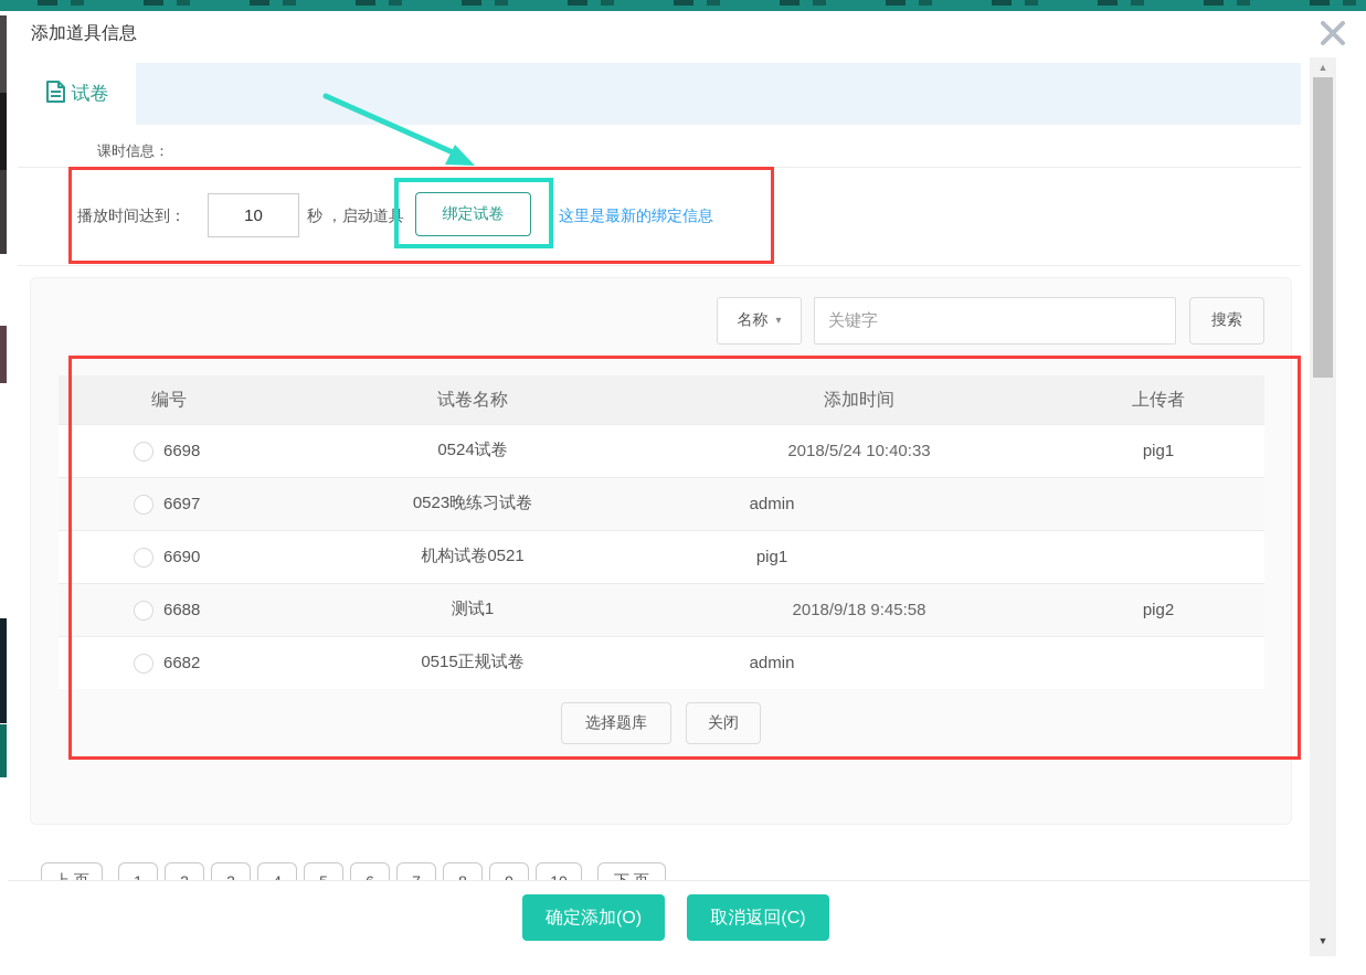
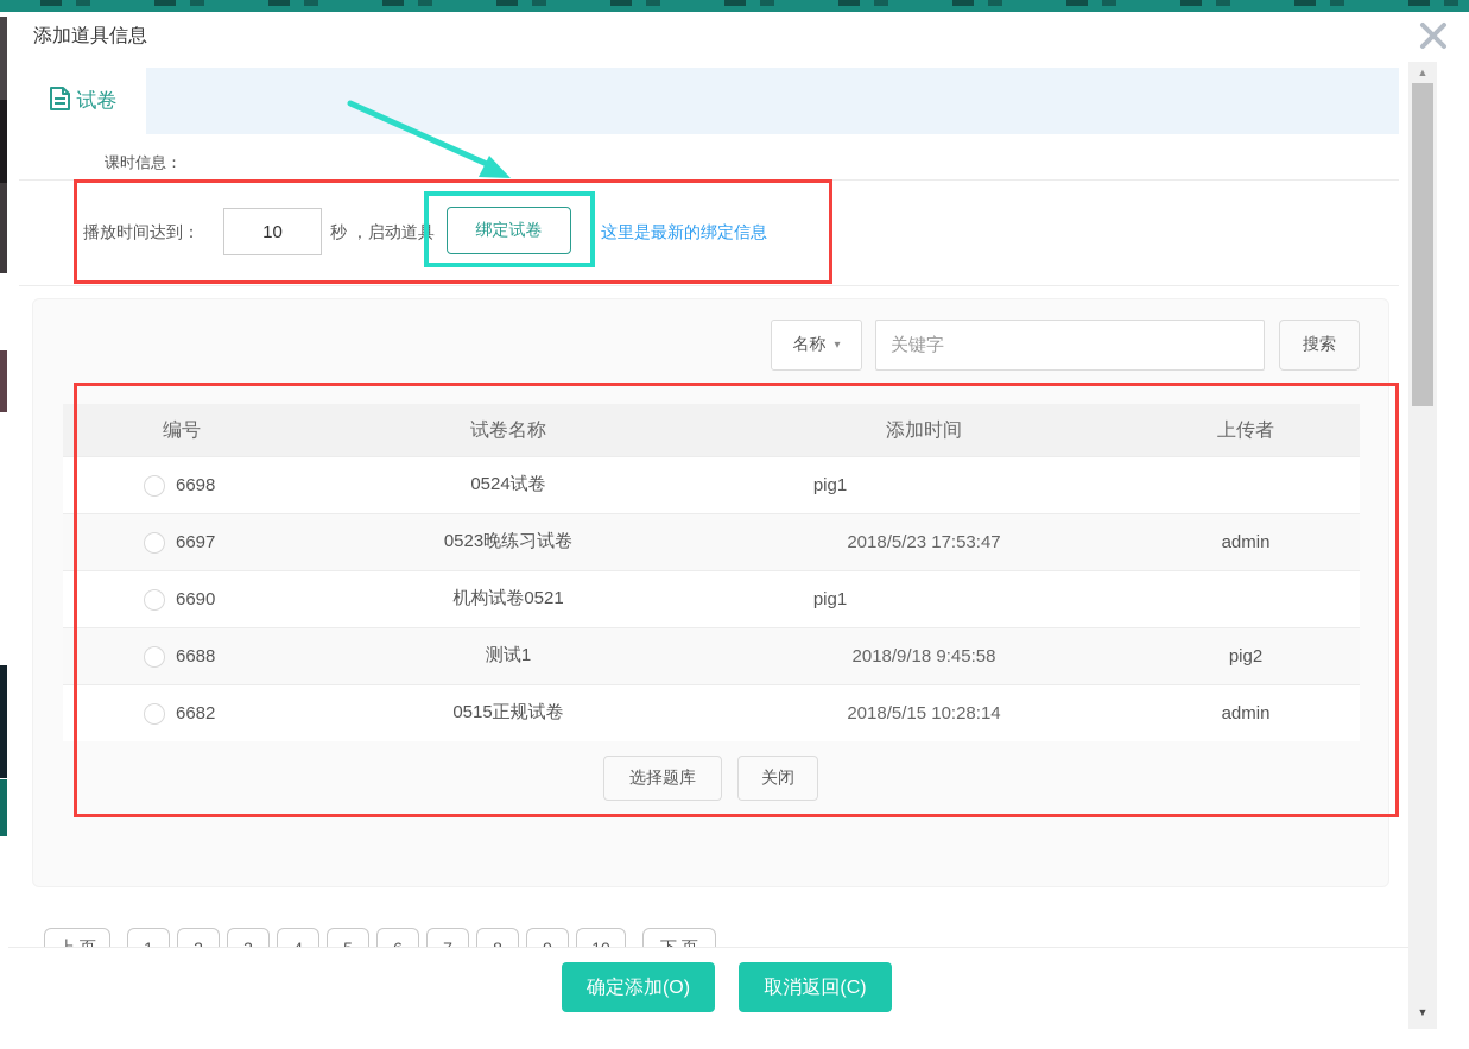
  添加道具信息
  试卷
  课时信息：
  播放时间达到：
  10
  秒 ，启动道具
  绑定试卷
  这里是最新的绑定信息
  名称
  ▾
  关键字
  搜索
  编号
  试卷名称
  添加时间
  上传者
  6698
  0524试卷
- 2018/5/24 10:40:33
  pig1
  6697
  0523晚练习试卷
+ 2018/5/23 17:53:47
  admin
  6690
  机构试卷0521
  pig1
  6688
  测试1
  2018/9/18 9:45:58
  pig2
  6682
  0515正规试卷
+ 2018/5/15 10:28:14
  admin
  选择题库
  关闭
  确定添加(O)
  取消返回(C)
  ▲
  ▼
